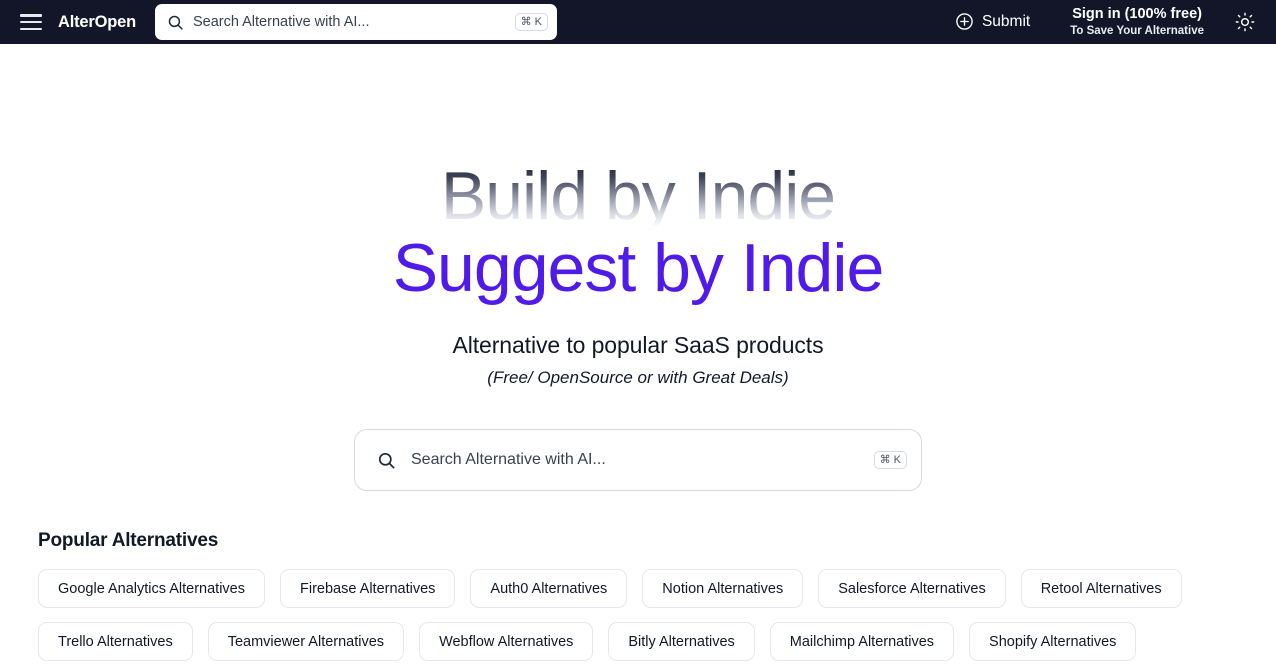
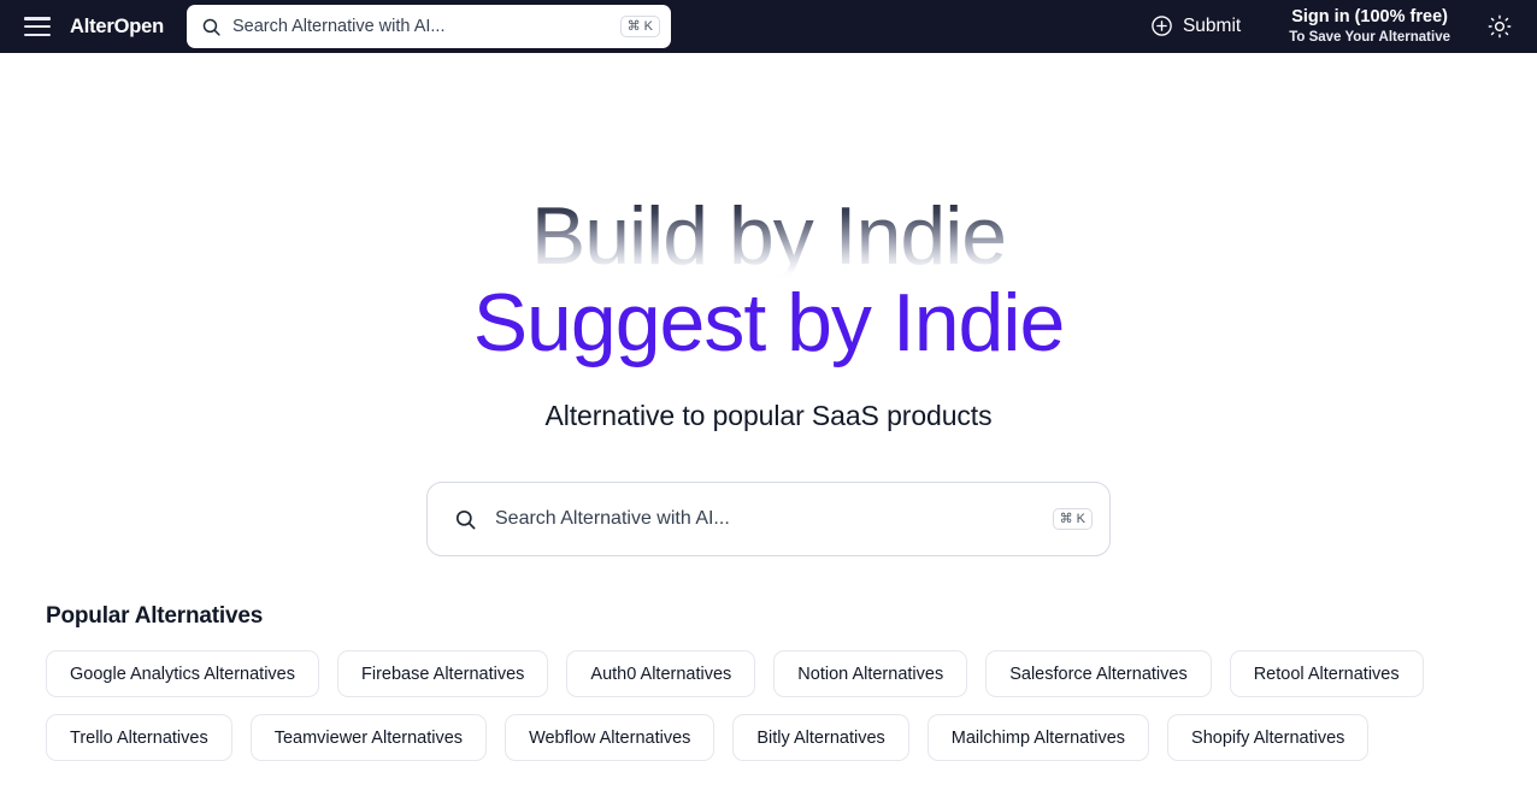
  AlterOpen
  Search Alternative with AI...
  ⌘ K
  Submit
  Sign in (100% free)
  To Save Your Alternative
  Build by Indie
  Suggest by Indie
  Alternative to popular SaaS products
- (Free/ OpenSource or with Great Deals)
  Search Alternative with AI...
  ⌘ K
  Popular Alternatives
  Google Analytics Alternatives
  Firebase Alternatives
  Auth0 Alternatives
  Notion Alternatives
  Salesforce Alternatives
  Retool Alternatives
  Trello Alternatives
  Teamviewer Alternatives
  Webflow Alternatives
  Bitly Alternatives
  Mailchimp Alternatives
  Shopify Alternatives
